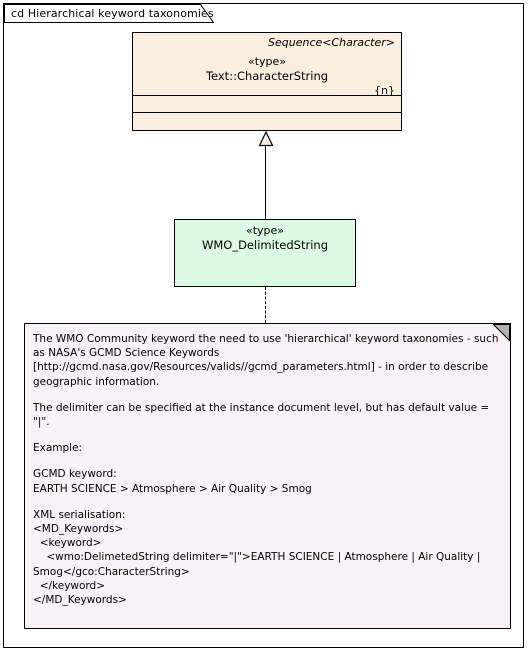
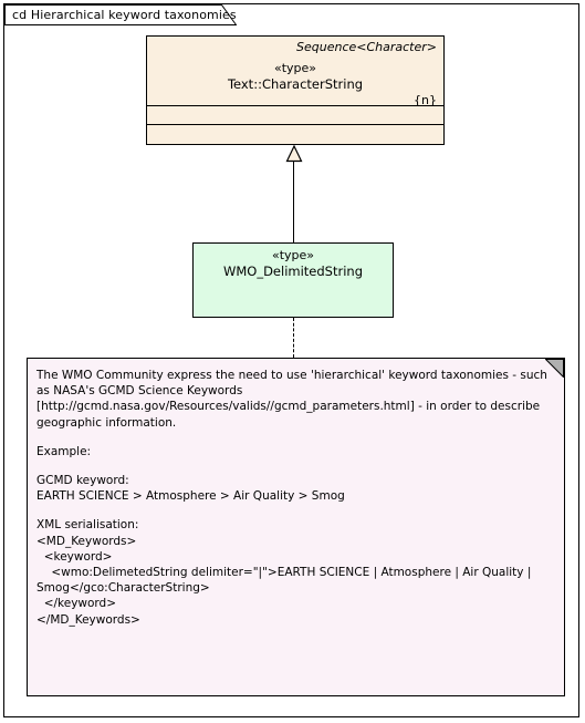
  cd Hierarchical keyword taxonomies
  Sequence<Character>
  «type»
  Text::CharacterString
  {n}
  «type»
  WMO_DelimitedString
- The WMO Community keyword the need to use 'hierarchical' keyword taxonomies - such as NASA's GCMD Science Keywords [http://gcmd.nasa.gov/Resources/valids//gcmd_parameters.html] - in order to describe geographic information.
+ The WMO Community express the need to use 'hierarchical' keyword taxonomies - such as NASA's GCMD Science Keywords [http://gcmd.nasa.gov/Resources/valids//gcmd_parameters.html] - in order to describe geographic information.
- The delimiter can be specified at the instance document level, but has default value = "|".
  Example:
  GCMD keyword:
  EARTH SCIENCE > Atmosphere > Air Quality > Smog
  XML serialisation:
  <MD_Keywords>
  <keyword>
  <wmo:DelimetedString delimiter="|">EARTH SCIENCE | Atmosphere | Air Quality | Smog</gco:CharacterString>
  </keyword>
  </MD_Keywords>
